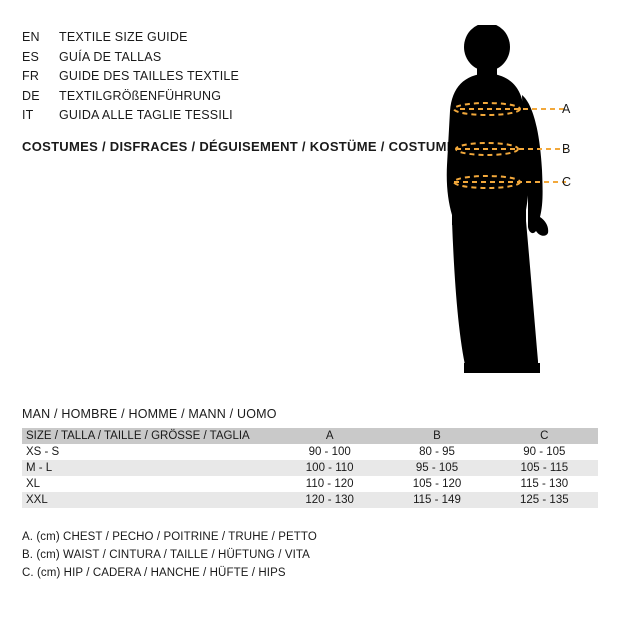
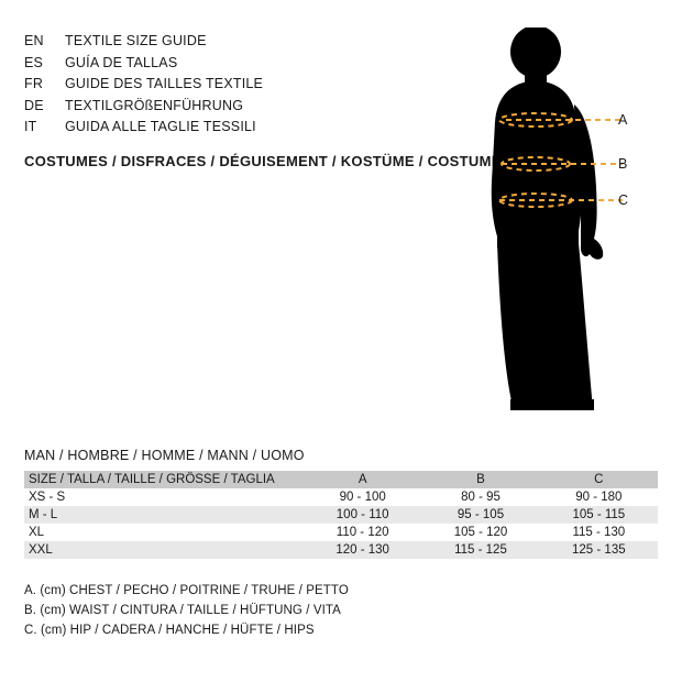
  EN
  TEXTILE SIZE GUIDE
  ES
  GUÍA DE TALLAS
  FR
  GUIDE DES TAILLES TEXTILE
  DE
  TEXTILGRÖßENFÜHRUNG
  IT
  GUIDA ALLE TAGLIE TESSILI
  COSTUMES / DISFRACES / DÉGUISEMENT / KOSTÜME / COSTUM
  A
  B
  C
  MAN / HOMBRE / HOMME / MANN / UOMO
  SIZE / TALLA / TAILLE / GRÖSSE / TAGLIA	A	B	C
- XS - S	90 - 100	80 - 95	90 - 105
+ XS - S	90 - 100	80 - 95	90 - 180
  M - L	100 - 110	95 - 105	105 - 115
  XL	110 - 120	105 - 120	115 - 130
- XXL	120 - 130	115 - 149	125 - 135
+ XXL	120 - 130	115 - 125	125 - 135
  A. (cm) CHEST / PECHO / POITRINE / TRUHE / PETTO
  B. (cm) WAIST / CINTURA / TAILLE / HÜFTUNG / VITA
  C. (cm) HIP / CADERA / HANCHE / HÜFTE / HIPS
